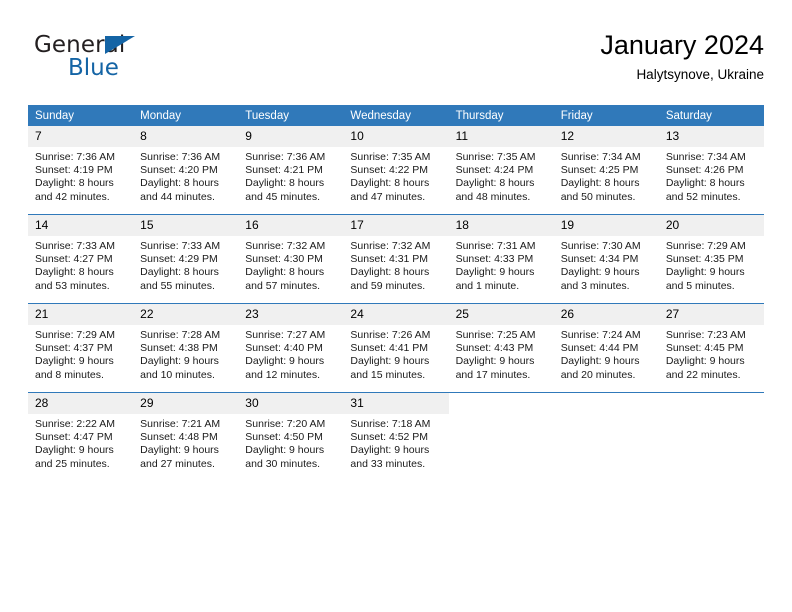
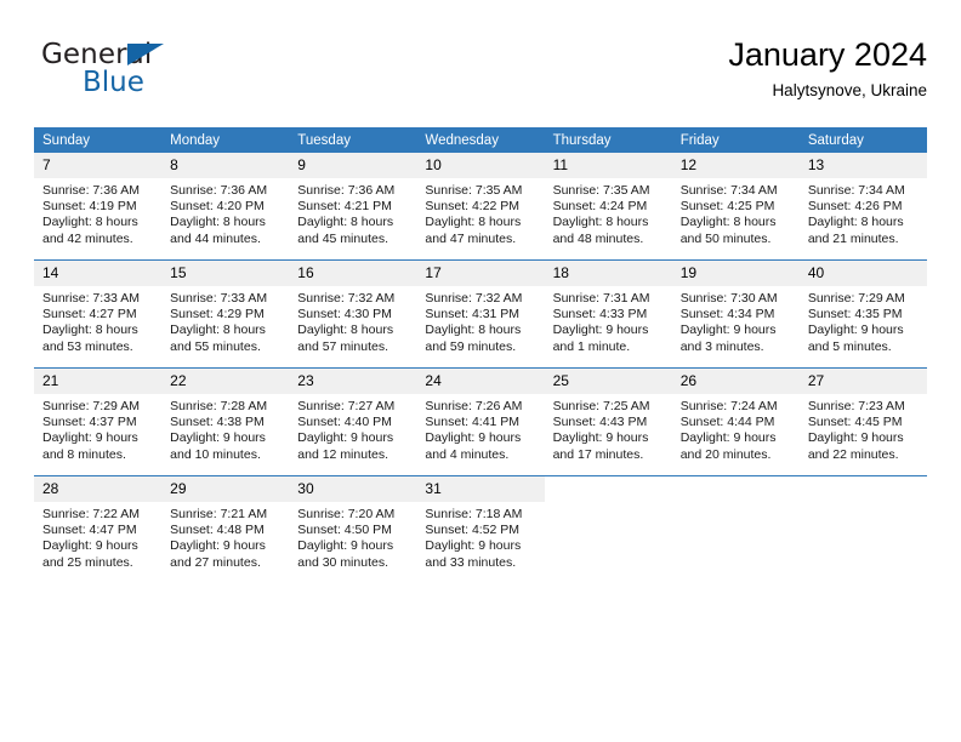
  General
  Blue
  January 2024
  Halytsynove, Ukraine
  Sunday	Monday	Tuesday	Wednesday	Thursday	Friday	Saturday
- 7Sunrise: 7:36 AMSunset: 4:19 PMDaylight: 8 hoursand 42 minutes.	8Sunrise: 7:36 AMSunset: 4:20 PMDaylight: 8 hoursand 44 minutes.	9Sunrise: 7:36 AMSunset: 4:21 PMDaylight: 8 hoursand 45 minutes.	10Sunrise: 7:35 AMSunset: 4:22 PMDaylight: 8 hoursand 47 minutes.	11Sunrise: 7:35 AMSunset: 4:24 PMDaylight: 8 hoursand 48 minutes.	12Sunrise: 7:34 AMSunset: 4:25 PMDaylight: 8 hoursand 50 minutes.	13Sunrise: 7:34 AMSunset: 4:26 PMDaylight: 8 hoursand 52 minutes.
+ 7Sunrise: 7:36 AMSunset: 4:19 PMDaylight: 8 hoursand 42 minutes.	8Sunrise: 7:36 AMSunset: 4:20 PMDaylight: 8 hoursand 44 minutes.	9Sunrise: 7:36 AMSunset: 4:21 PMDaylight: 8 hoursand 45 minutes.	10Sunrise: 7:35 AMSunset: 4:22 PMDaylight: 8 hoursand 47 minutes.	11Sunrise: 7:35 AMSunset: 4:24 PMDaylight: 8 hoursand 48 minutes.	12Sunrise: 7:34 AMSunset: 4:25 PMDaylight: 8 hoursand 50 minutes.	13Sunrise: 7:34 AMSunset: 4:26 PMDaylight: 8 hoursand 21 minutes.
- 14Sunrise: 7:33 AMSunset: 4:27 PMDaylight: 8 hoursand 53 minutes.	15Sunrise: 7:33 AMSunset: 4:29 PMDaylight: 8 hoursand 55 minutes.	16Sunrise: 7:32 AMSunset: 4:30 PMDaylight: 8 hoursand 57 minutes.	17Sunrise: 7:32 AMSunset: 4:31 PMDaylight: 8 hoursand 59 minutes.	18Sunrise: 7:31 AMSunset: 4:33 PMDaylight: 9 hoursand 1 minute.	19Sunrise: 7:30 AMSunset: 4:34 PMDaylight: 9 hoursand 3 minutes.	20Sunrise: 7:29 AMSunset: 4:35 PMDaylight: 9 hoursand 5 minutes.
+ 14Sunrise: 7:33 AMSunset: 4:27 PMDaylight: 8 hoursand 53 minutes.	15Sunrise: 7:33 AMSunset: 4:29 PMDaylight: 8 hoursand 55 minutes.	16Sunrise: 7:32 AMSunset: 4:30 PMDaylight: 8 hoursand 57 minutes.	17Sunrise: 7:32 AMSunset: 4:31 PMDaylight: 8 hoursand 59 minutes.	18Sunrise: 7:31 AMSunset: 4:33 PMDaylight: 9 hoursand 1 minute.	19Sunrise: 7:30 AMSunset: 4:34 PMDaylight: 9 hoursand 3 minutes.	40Sunrise: 7:29 AMSunset: 4:35 PMDaylight: 9 hoursand 5 minutes.
- 21Sunrise: 7:29 AMSunset: 4:37 PMDaylight: 9 hoursand 8 minutes.	22Sunrise: 7:28 AMSunset: 4:38 PMDaylight: 9 hoursand 10 minutes.	23Sunrise: 7:27 AMSunset: 4:40 PMDaylight: 9 hoursand 12 minutes.	24Sunrise: 7:26 AMSunset: 4:41 PMDaylight: 9 hoursand 15 minutes.	25Sunrise: 7:25 AMSunset: 4:43 PMDaylight: 9 hoursand 17 minutes.	26Sunrise: 7:24 AMSunset: 4:44 PMDaylight: 9 hoursand 20 minutes.	27Sunrise: 7:23 AMSunset: 4:45 PMDaylight: 9 hoursand 22 minutes.
+ 21Sunrise: 7:29 AMSunset: 4:37 PMDaylight: 9 hoursand 8 minutes.	22Sunrise: 7:28 AMSunset: 4:38 PMDaylight: 9 hoursand 10 minutes.	23Sunrise: 7:27 AMSunset: 4:40 PMDaylight: 9 hoursand 12 minutes.	24Sunrise: 7:26 AMSunset: 4:41 PMDaylight: 9 hoursand 4 minutes.	25Sunrise: 7:25 AMSunset: 4:43 PMDaylight: 9 hoursand 17 minutes.	26Sunrise: 7:24 AMSunset: 4:44 PMDaylight: 9 hoursand 20 minutes.	27Sunrise: 7:23 AMSunset: 4:45 PMDaylight: 9 hoursand 22 minutes.
- 28Sunrise: 2:22 AMSunset: 4:47 PMDaylight: 9 hoursand 25 minutes.	29Sunrise: 7:21 AMSunset: 4:48 PMDaylight: 9 hoursand 27 minutes.	30Sunrise: 7:20 AMSunset: 4:50 PMDaylight: 9 hoursand 30 minutes.	31Sunrise: 7:18 AMSunset: 4:52 PMDaylight: 9 hoursand 33 minutes.
+ 28Sunrise: 7:22 AMSunset: 4:47 PMDaylight: 9 hoursand 25 minutes.	29Sunrise: 7:21 AMSunset: 4:48 PMDaylight: 9 hoursand 27 minutes.	30Sunrise: 7:20 AMSunset: 4:50 PMDaylight: 9 hoursand 30 minutes.	31Sunrise: 7:18 AMSunset: 4:52 PMDaylight: 9 hoursand 33 minutes.
